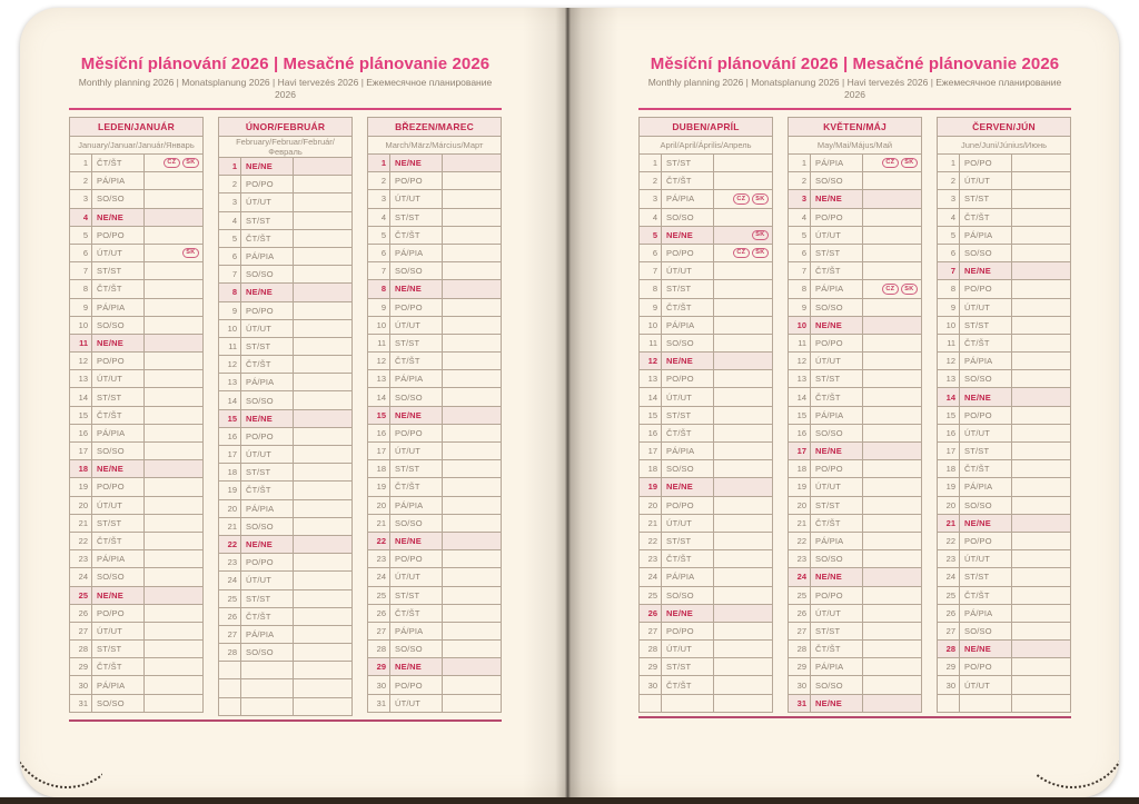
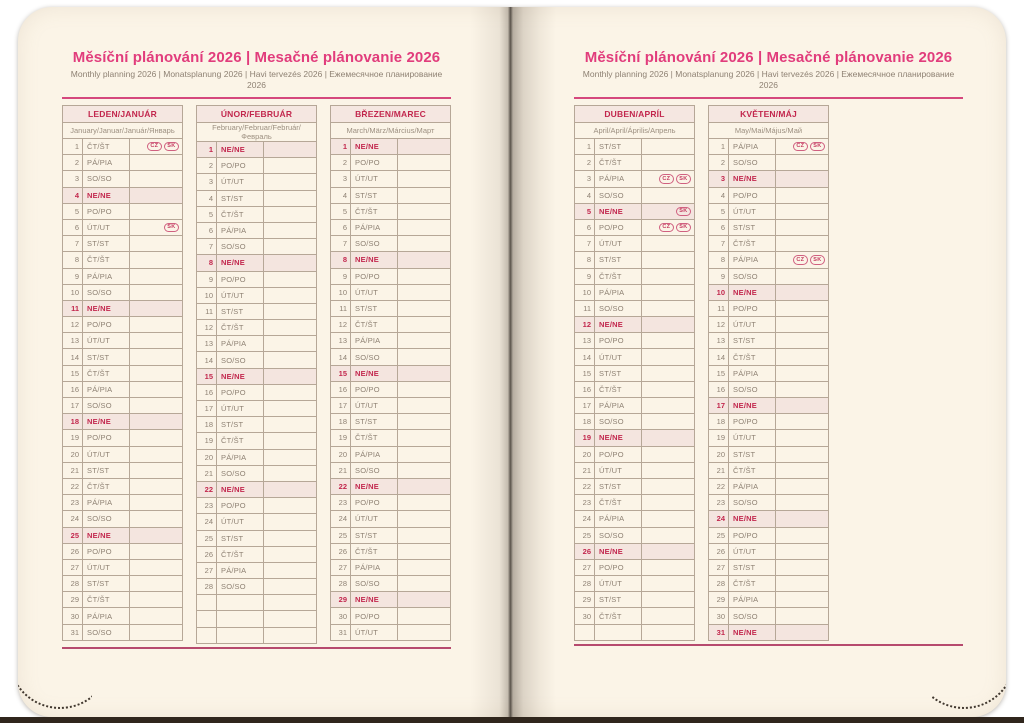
  Měsíční plánování 2026 | Mesačné plánovanie 2026
  Monthly planning 2026 | Monatsplanung 2026 | Havi tervezés 2026 | Ежемесячное планирование 2026
  LEDEN/JANUÁR
  January/Januar/Január/Январь
  2	PÁ/PIA
  3	SO/SO
  4	NE/NE
  5	PO/PO
  6	ÚT/UT
  7	ST/ST
  8	ČT/ŠT
  9	PÁ/PIA
  10	SO/SO
  11	NE/NE
  12	PO/PO
  13	ÚT/UT
  14	ST/ST
  15	ČT/ŠT
  16	PÁ/PIA
  17	SO/SO
  18	NE/NE
  19	PO/PO
  20	ÚT/UT
  21	ST/ST
  22	ČT/ŠT
  23	PÁ/PIA
  24	SO/SO
  25	NE/NE
  26	PO/PO
  27	ÚT/UT
  28	ST/ST
  29	ČT/ŠT
  30	PÁ/PIA
  31	SO/SO
  ÚNOR/FEBRUÁR
  February/Februar/Február/Февраль
  1	NE/NE
  2	PO/PO
  3	ÚT/UT
  4	ST/ST
  5	ČT/ŠT
  6	PÁ/PIA
  7	SO/SO
  8	NE/NE
  9	PO/PO
  10	ÚT/UT
  11	ST/ST
  12	ČT/ŠT
  13	PÁ/PIA
  14	SO/SO
  15	NE/NE
  16	PO/PO
  17	ÚT/UT
  18	ST/ST
  19	ČT/ŠT
  20	PÁ/PIA
  21	SO/SO
  22	NE/NE
  23	PO/PO
  24	ÚT/UT
  25	ST/ST
  26	ČT/ŠT
  27	PÁ/PIA
  28	SO/SO
  BŘEZEN/MAREC
  March/März/Március/Март
  1	NE/NE
  2	PO/PO
  3	ÚT/UT
  4	ST/ST
  5	ČT/ŠT
  6	PÁ/PIA
  7	SO/SO
  8	NE/NE
  9	PO/PO
  10	ÚT/UT
  11	ST/ST
  12	ČT/ŠT
  13	PÁ/PIA
  14	SO/SO
  15	NE/NE
  16	PO/PO
  17	ÚT/UT
  18	ST/ST
  19	ČT/ŠT
  20	PÁ/PIA
  21	SO/SO
  22	NE/NE
  23	PO/PO
  24	ÚT/UT
  25	ST/ST
  26	ČT/ŠT
  27	PÁ/PIA
  28	SO/SO
  29	NE/NE
  30	PO/PO
  31	ÚT/UT
  Měsíční plánování 2026 | Mesačné plánovanie 2026
  Monthly planning 2026 | Monatsplanung 2026 | Havi tervezés 2026 | Ежемесячное планирование 2026
  DUBEN/APRÍL
  April/April/Április/Апрель
  1	ST/ST
  2	ČT/ŠT
  4	SO/SO
  5	NE/NE
  7	ÚT/UT
  8	ST/ST
  9	ČT/ŠT
  10	PÁ/PIA
  11	SO/SO
  12	NE/NE
  13	PO/PO
  14	ÚT/UT
  15	ST/ST
  16	ČT/ŠT
  17	PÁ/PIA
  18	SO/SO
  19	NE/NE
  20	PO/PO
  21	ÚT/UT
  22	ST/ST
  23	ČT/ŠT
  24	PÁ/PIA
  25	SO/SO
  26	NE/NE
  27	PO/PO
  28	ÚT/UT
  29	ST/ST
  30	ČT/ŠT
  KVĚTEN/MÁJ
  May/Mai/Május/Май
  2	SO/SO
  3	NE/NE
  4	PO/PO
  5	ÚT/UT
  6	ST/ST
  7	ČT/ŠT
  9	SO/SO
  10	NE/NE
  11	PO/PO
  12	ÚT/UT
  13	ST/ST
  14	ČT/ŠT
  15	PÁ/PIA
  16	SO/SO
  17	NE/NE
  18	PO/PO
  19	ÚT/UT
  20	ST/ST
  21	ČT/ŠT
  22	PÁ/PIA
  23	SO/SO
  24	NE/NE
  25	PO/PO
  26	ÚT/UT
  27	ST/ST
  28	ČT/ŠT
  29	PÁ/PIA
  30	SO/SO
  31	NE/NE
- ČERVEN/JÚN
- June/Juni/Június/Июнь
- 1	PO/PO
- 2	ÚT/UT
- 3	ST/ST
- 4	ČT/ŠT
- 5	PÁ/PIA
- 6	SO/SO
- 7	NE/NE
- 8	PO/PO
- 9	ÚT/UT
- 10	ST/ST
- 11	ČT/ŠT
- 12	PÁ/PIA
- 13	SO/SO
- 14	NE/NE
- 15	PO/PO
- 16	ÚT/UT
- 17	ST/ST
- 18	ČT/ŠT
- 19	PÁ/PIA
- 20	SO/SO
- 21	NE/NE
- 22	PO/PO
- 23	ÚT/UT
- 24	ST/ST
- 25	ČT/ŠT
- 26	PÁ/PIA
- 27	SO/SO
- 28	NE/NE
- 29	PO/PO
- 30	ÚT/UT
